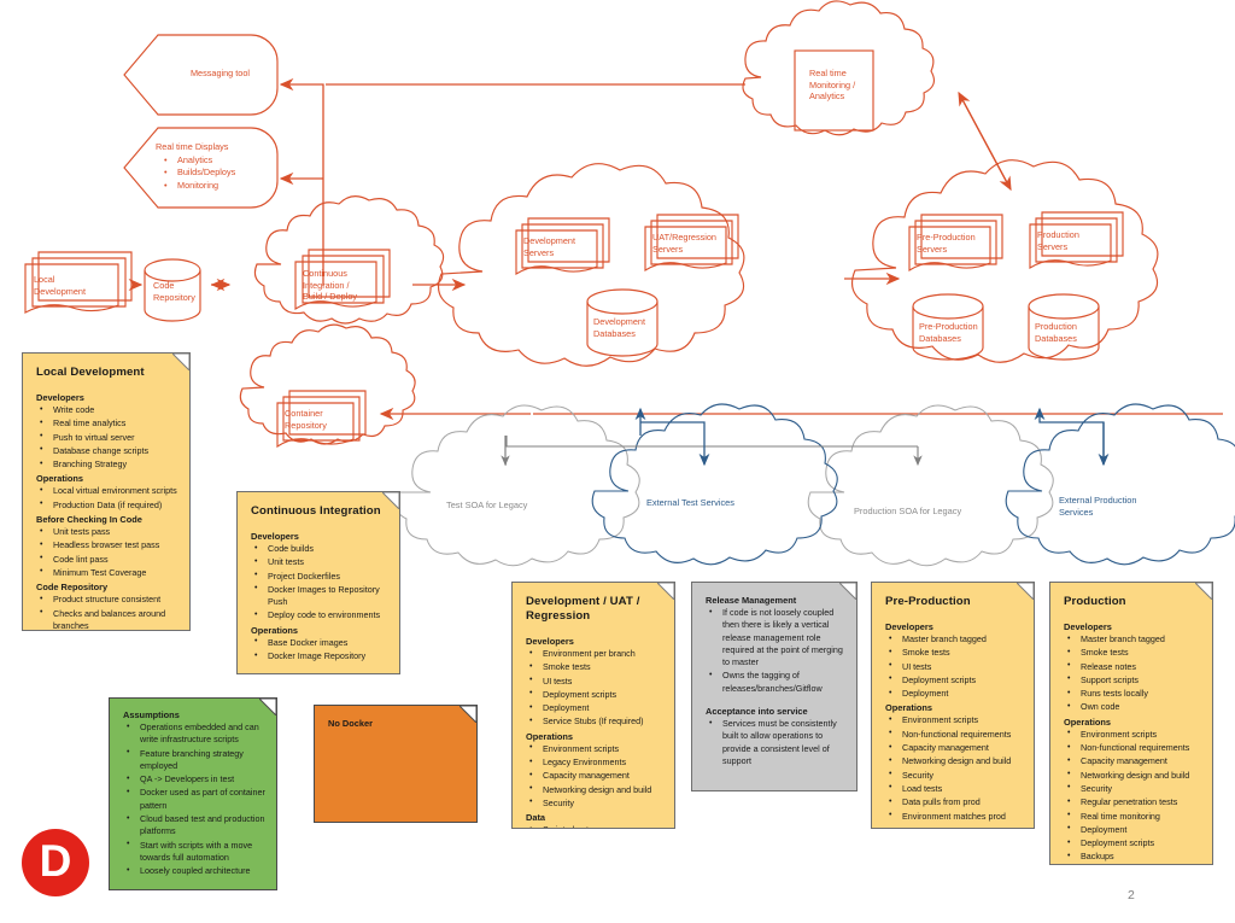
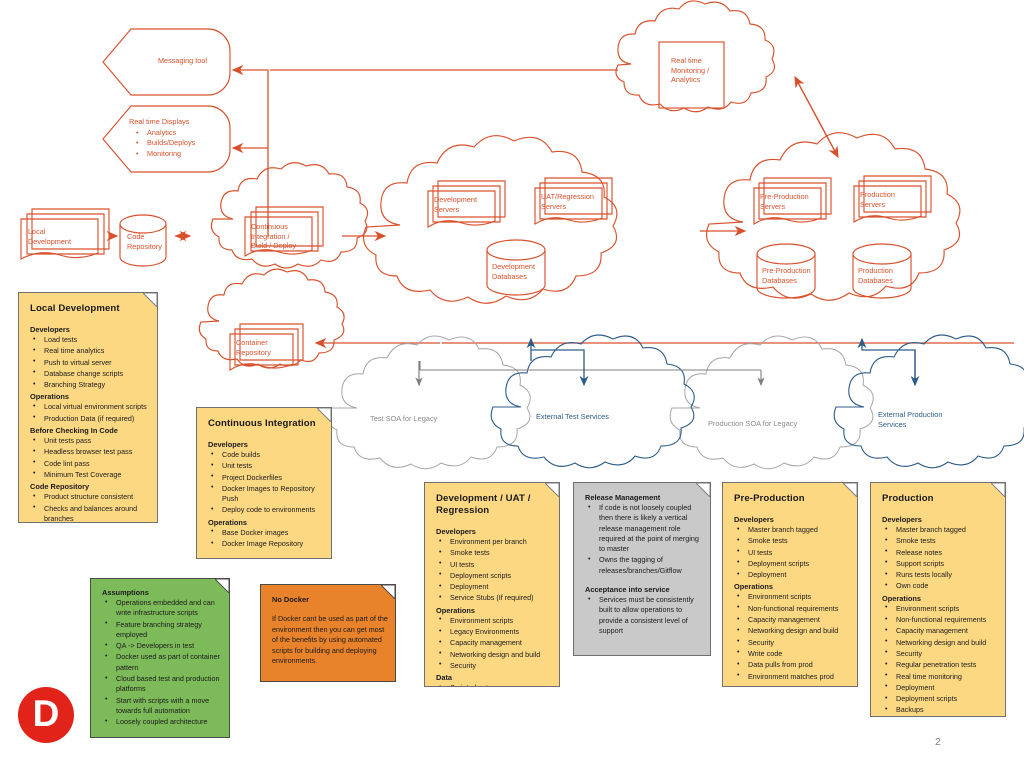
  Messaging tool
  Real time Displays
  Analytics
  Builds/Deploys
  Monitoring
  Real time
  Monitoring /
  Analytics
  Local
  Development
  Code
  Repository
  Continuous
  Integration /
  Build / Deploy
  Container
  Repository
  Development
  Servers
  UAT/Regression
  Servers
  Development
  Databases
  Pre-Production
  Servers
  Production
  Servers
  Pre-Production
  Databases
  Production
  Databases
  Test SOA for Legacy
  External Test Services
  Production SOA for Legacy
  External Production
  Services
  Local Development
  Developers
- Write code
+ Load tests
  Real time analytics
  Push to virtual server
  Database change scripts
  Branching Strategy
  Operations
  Local virtual environment scripts
  Production Data (if required)
  Before Checking In Code
  Unit tests pass
  Headless browser test pass
  Code lint pass
  Minimum Test Coverage
  Code Repository
  Product structure consistent
  Checks and balances around branches
  Continuous Integration
  Developers
  Code builds
  Unit tests
  Project Dockerfiles
  Docker Images to Repository Push
  Deploy code to environments
  Operations
  Base Docker images
  Docker Image Repository
  Assumptions
  Operations embedded and can write infrastructure scripts
  Feature branching strategy employed
  QA -> Developers in test
  Docker used as part of container pattern
  Cloud based test and production platforms
  Start with scripts with a move towards full automation
  Loosely coupled architecture
  No Docker
+ If Docker cant be used as part of the environment then you can get most of the benefits by using automated scripts for building and deploying environments.
  Development / UAT / Regression
  Developers
  Environment per branch
  Smoke tests
  UI tests
  Deployment scripts
  Deployment
  Service Stubs (If required)
  Operations
  Environment scripts
  Legacy Environments
  Capacity management
  Networking design and build
  Security
  Data
  Release Management
  If code is not loosely coupled then there is likely a vertical release management role required at the point of merging to master
  Owns the tagging of releases/branches/Gitflow
  Acceptance into service
  Services must be consistently built to allow operations to provide a consistent level of support
  Pre-Production
  Developers
  Master branch tagged
  Smoke tests
  UI tests
  Deployment scripts
  Deployment
  Operations
  Environment scripts
  Non-functional requirements
  Capacity management
  Networking design and build
  Security
- Load tests
+ Write code
  Data pulls from prod
  Environment matches prod
  Production
  Developers
  Master branch tagged
  Smoke tests
  Release notes
  Support scripts
  Runs tests locally
  Own code
  Operations
  Environment scripts
  Non-functional requirements
  Capacity management
  Networking design and build
  Security
  Regular penetration tests
  Real time monitoring
  Deployment
  Deployment scripts
  Backups
  D
  2
